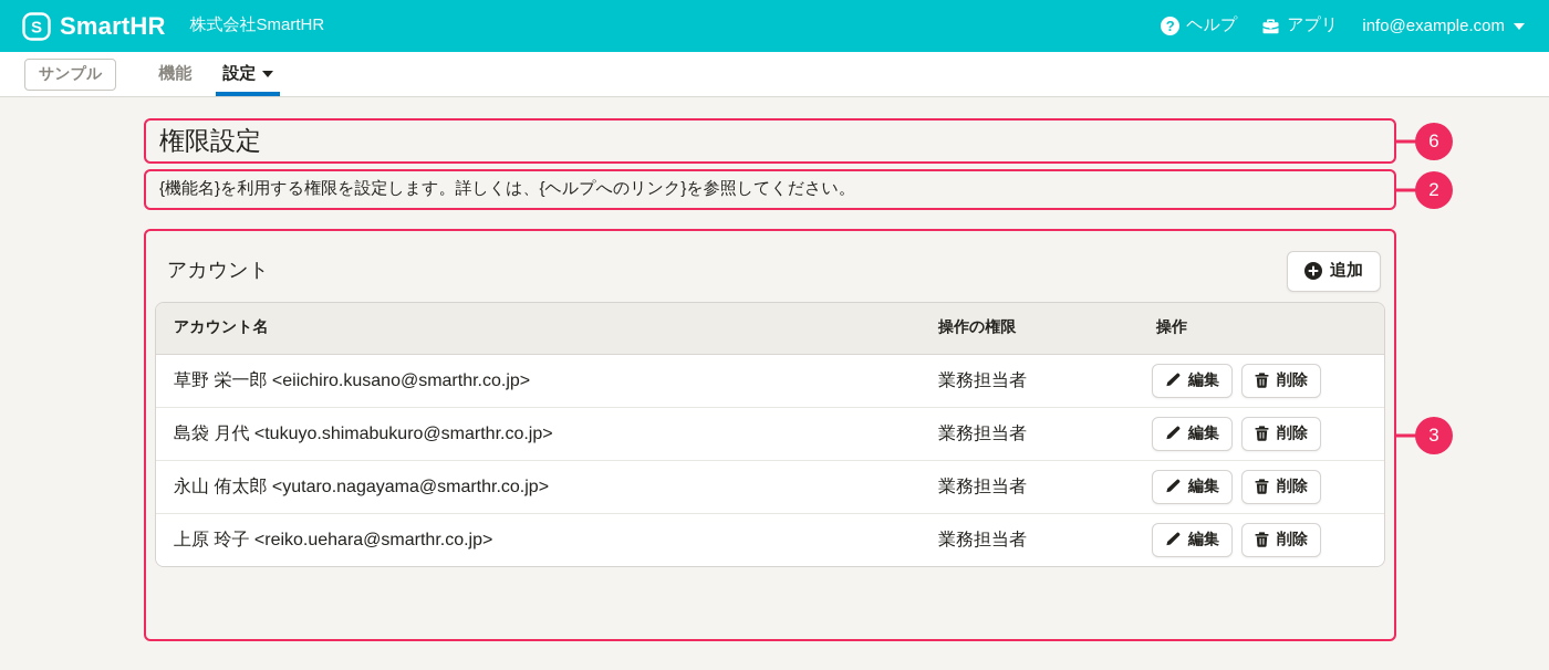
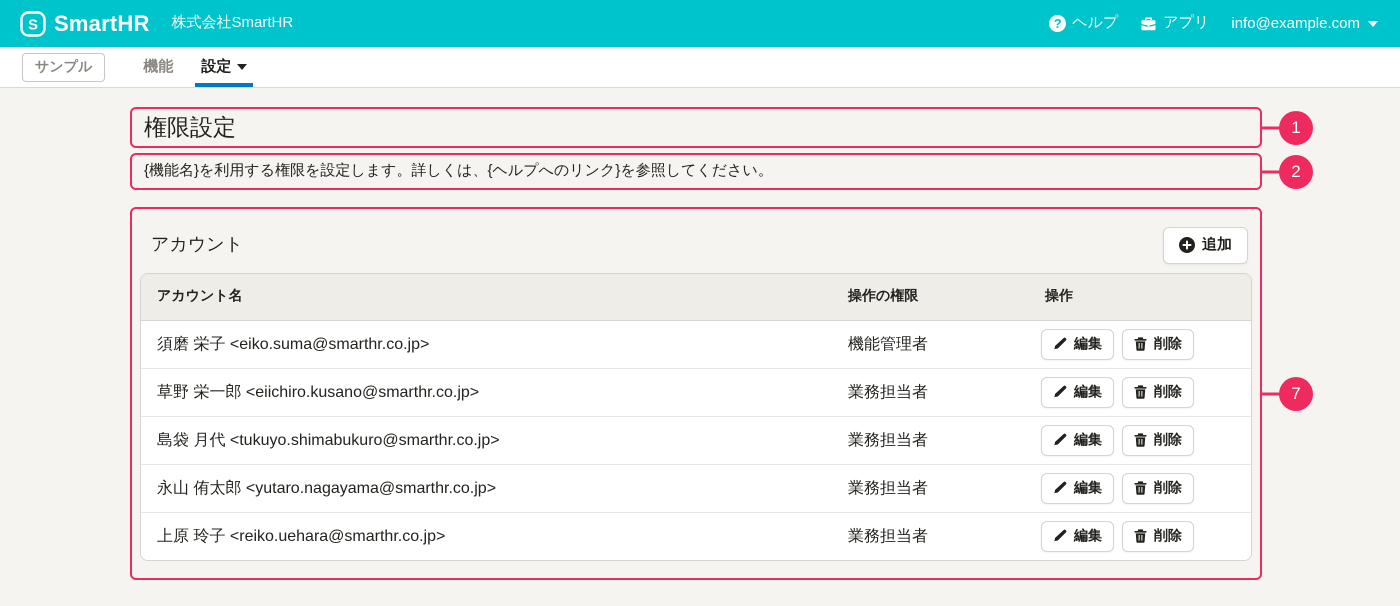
  S
  SmartHR
  株式会社SmartHR
  ?
  ヘルプ
  アプリ
  info@example.com
  サンプル
  機能
  設定
  権限設定
- 6
+ 1
  {機能名}を利用する権限を設定します。詳しくは、{ヘルプへのリンク}を参照してください。
  2
  アカウント
  追加
  アカウント名	操作の権限	操作
+ 須磨 栄子 <eiko.suma@smarthr.co.jp>	機能管理者	編集 削除
  草野 栄一郎 <eiichiro.kusano@smarthr.co.jp>	業務担当者	編集 削除
  島袋 月代 <tukuyo.shimabukuro@smarthr.co.jp>	業務担当者	編集 削除
  永山 侑太郎 <yutaro.nagayama@smarthr.co.jp>	業務担当者	編集 削除
  上原 玲子 <reiko.uehara@smarthr.co.jp>	業務担当者	編集 削除
- 3
+ 7
